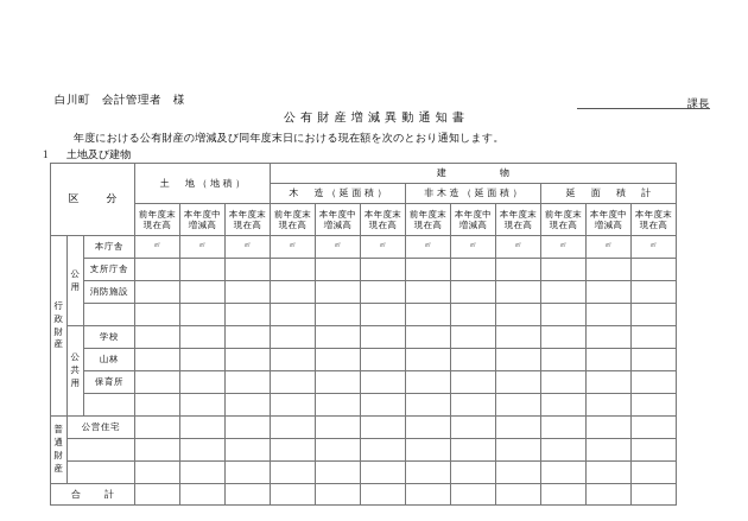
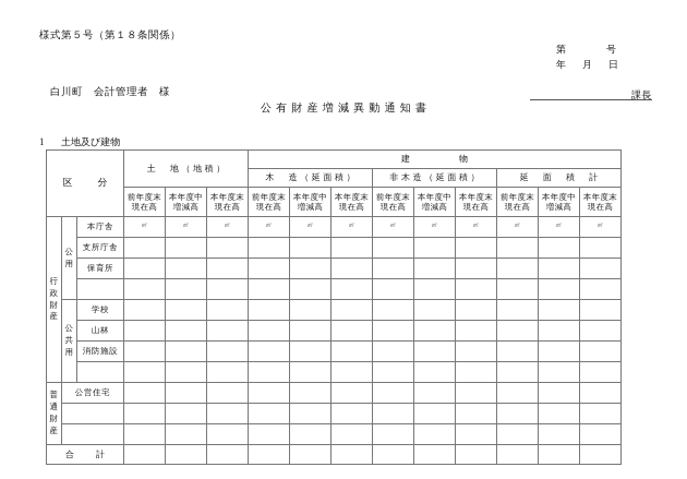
+ 様式第５号（第１８条関係）
+ 第 号
+ 年 月 日
  白川町 会計管理者 様
  課長
  公有財産増減異動通知書
- 年度における公有財産の増減及び同年度末日における現在額を次のとおり通知します。
  1 土地及び建物
  区 分	土 地（地積）	建 物
  木 造（延面積）	非木造（延面積）	延 面 積 計
  前年度末現在高	本年度中増減高	本年度末現在高	前年度末現在高	本年度中増減高	本年度末現在高	前年度末現在高	本年度中増減高	本年度末現在高	前年度末現在高	本年度中増減高	本年度末現在高
  支所庁舎
- 消防施設
+ 保育所
  公共用	学校
  山林
- 保育所
+ 消防施設
  普通財産	公営住宅
  合 計
